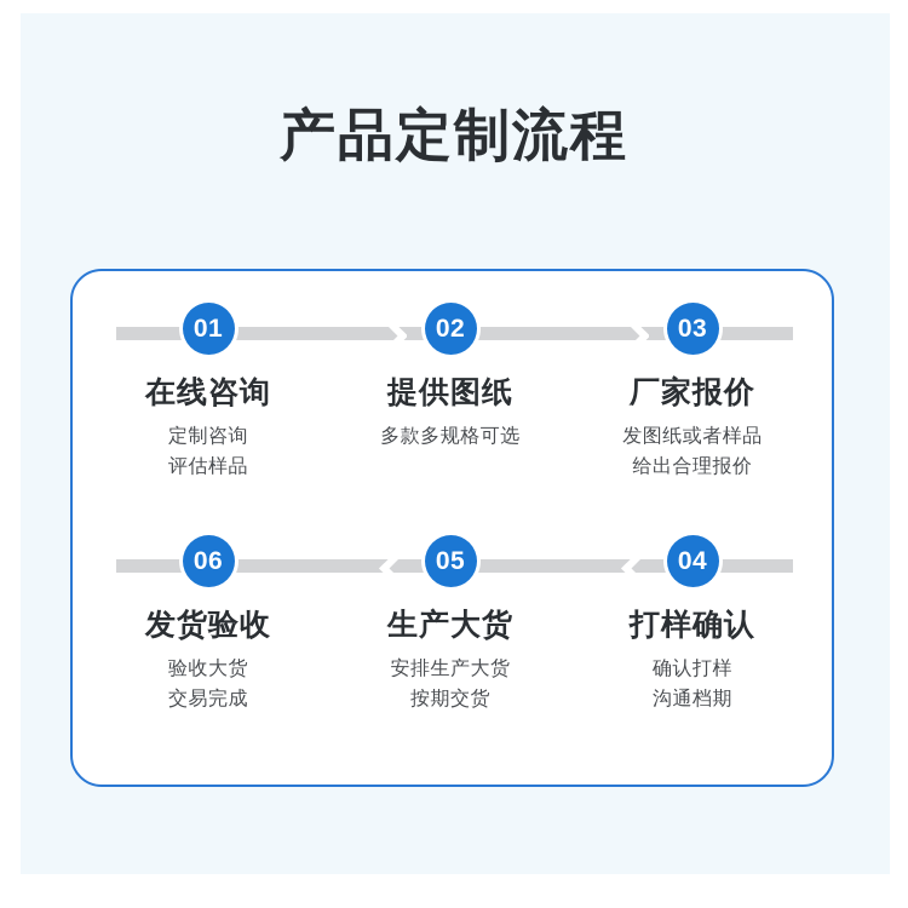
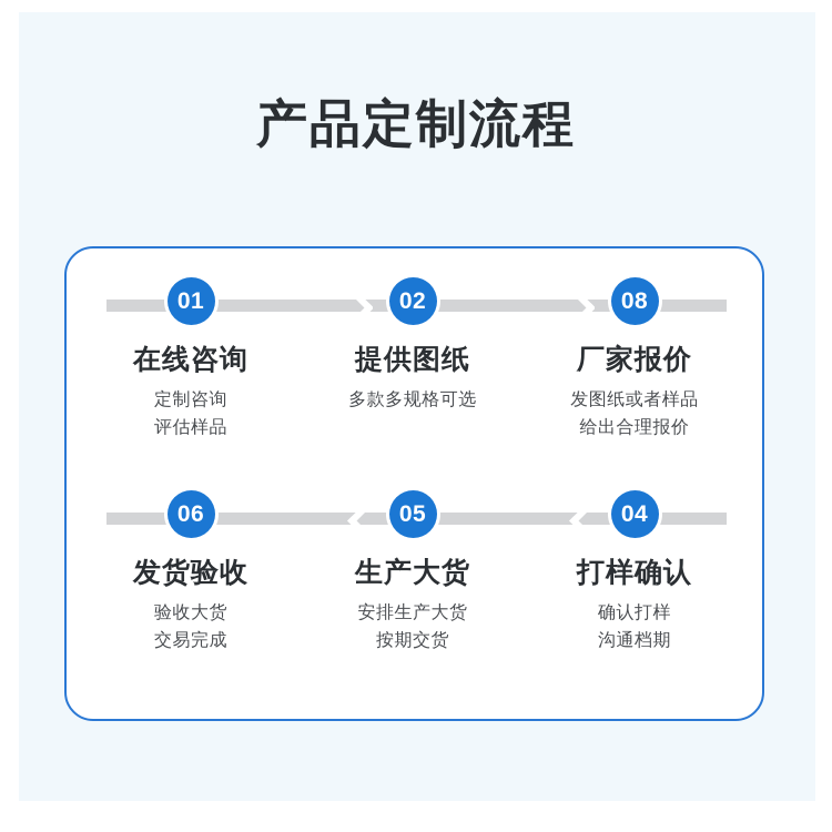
  产品定制流程
  01
  在线咨询
  定制咨询
  评估样品
  02
  提供图纸
  多款多规格可选
- 03
+ 08
  厂家报价
  发图纸或者样品
  给出合理报价
  06
  发货验收
  验收大货
  交易完成
  05
  生产大货
  安排生产大货
  按期交货
  04
  打样确认
  确认打样
  沟通档期
